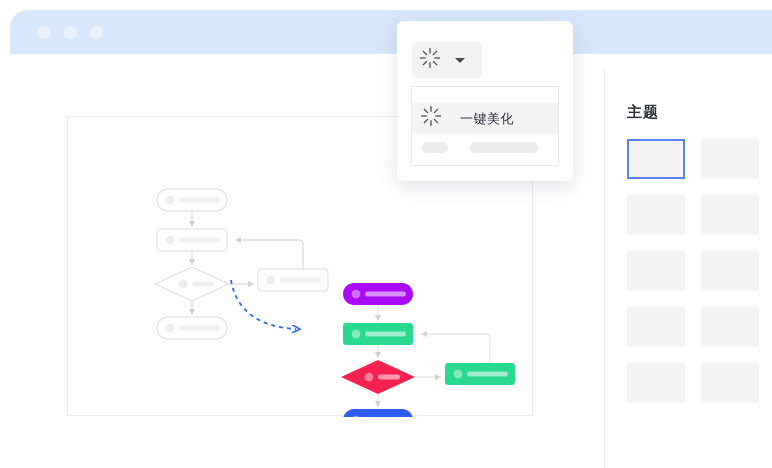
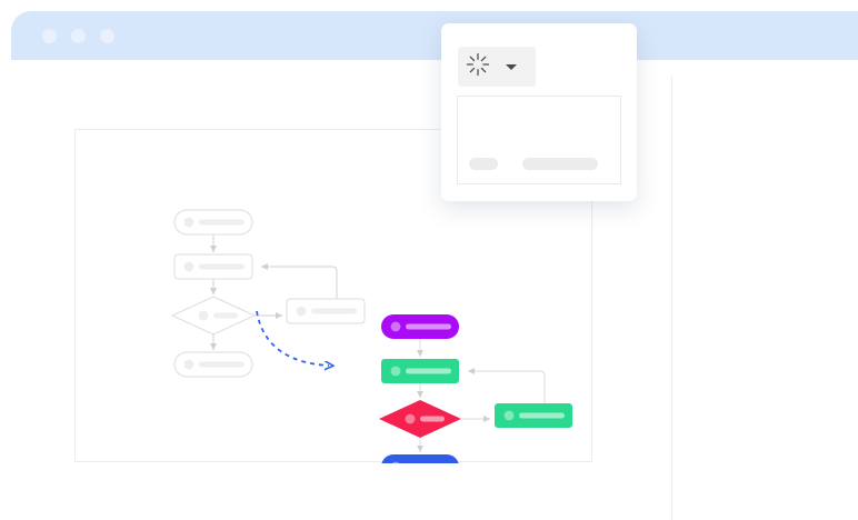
- 主题
- 一键美化
